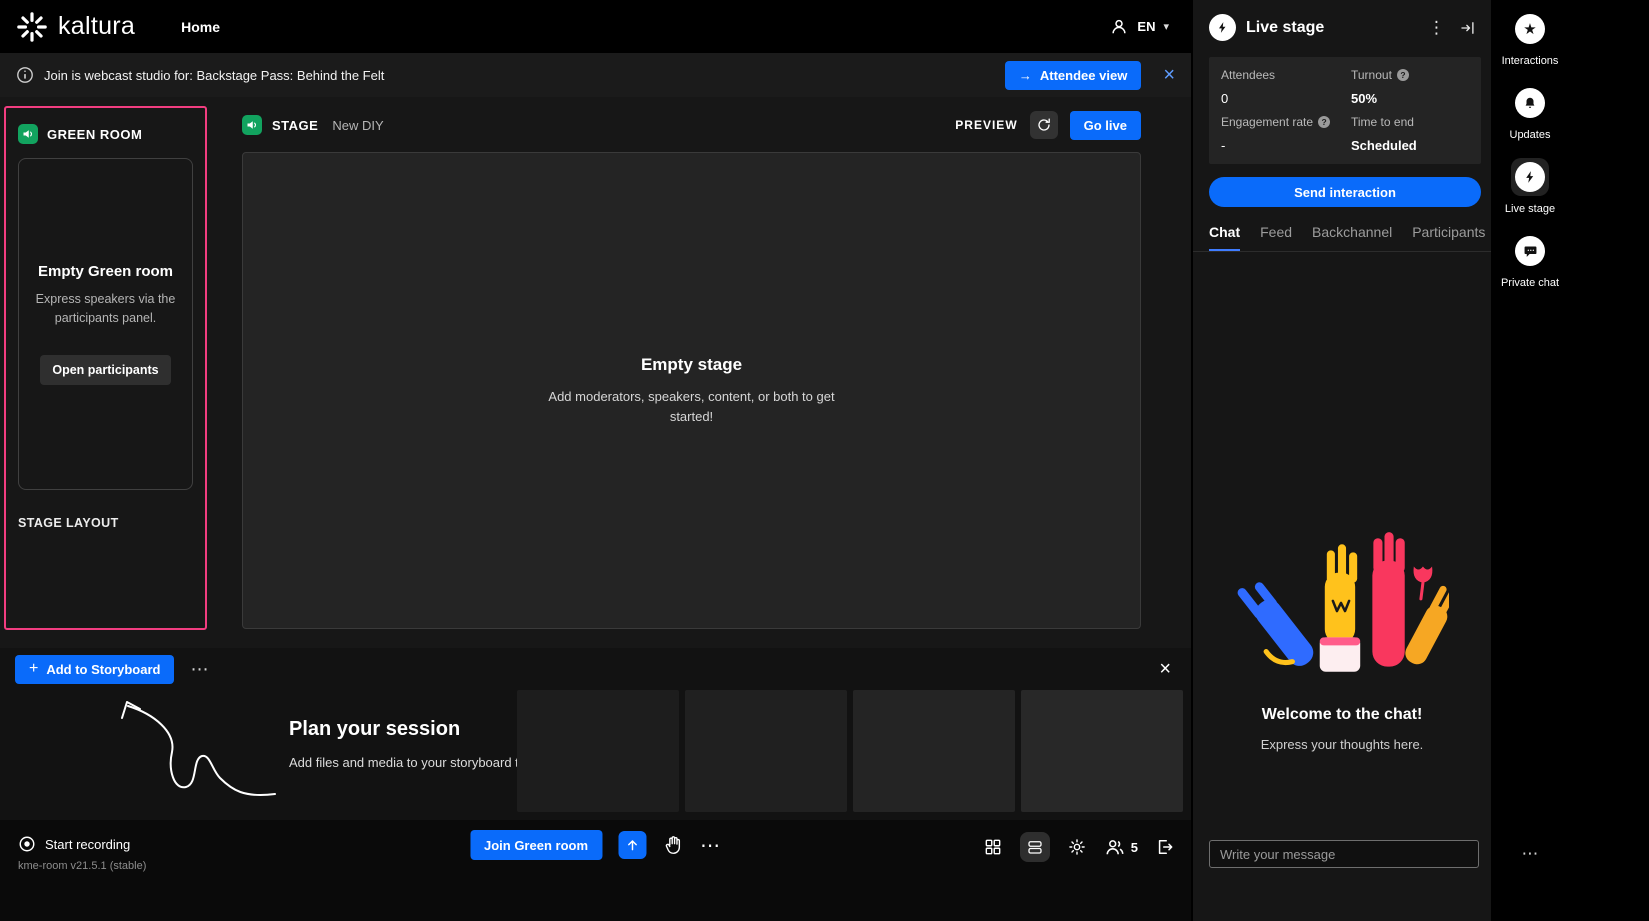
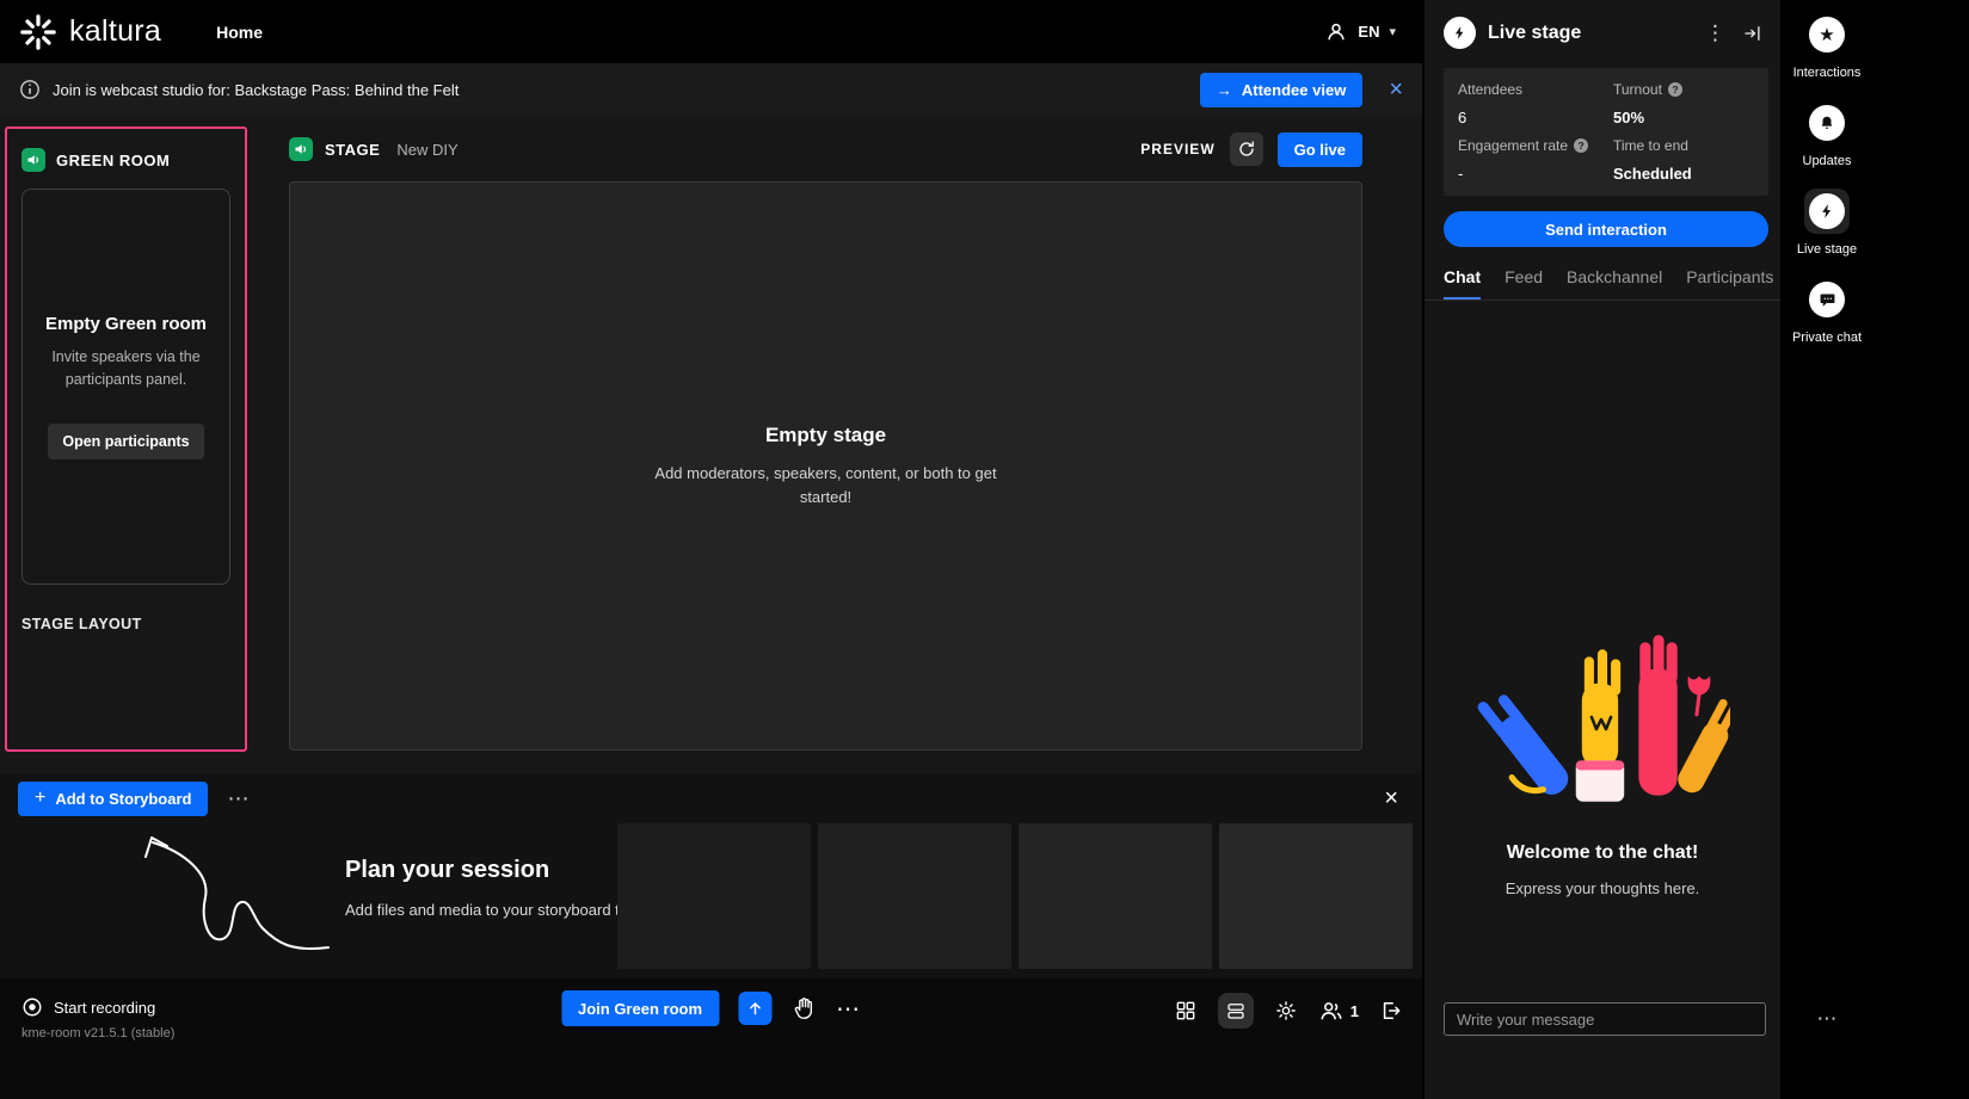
  kaltura
  Home
  EN
  ▾
  Join is webcast studio for: Backstage Pass: Behind the Felt
  →
  Attendee view
  ×
  GREEN ROOM
  Empty Green room
- Express speakers via the participants panel.
+ Invite speakers via the participants panel.
  Open participants
  STAGE LAYOUT
  STAGE
  New DIY
  PREVIEW
  Go live
  Empty stage
  Add moderators, speakers, content, or both to get started!
  +
  Add to Storyboard
  ⋯
  ×
  Plan your session
  Start recording
  kme-room v21.5.1 (stable)
  Join Green room
  ⋯
- 5
+ 1
  Live stage
  ⋮
  Attendees
  Turnout
  ?
- 0
+ 6
  50%
  Engagement rate
  ?
  Time to end
  -
  Scheduled
  Send interaction
  Chat
  Feed
  Backchannel
  Participants
  Welcome to the chat!
  Express your thoughts here.
  Write your message
  ★
  Interactions
  Updates
  Live stage
  Private chat
  ⋯
